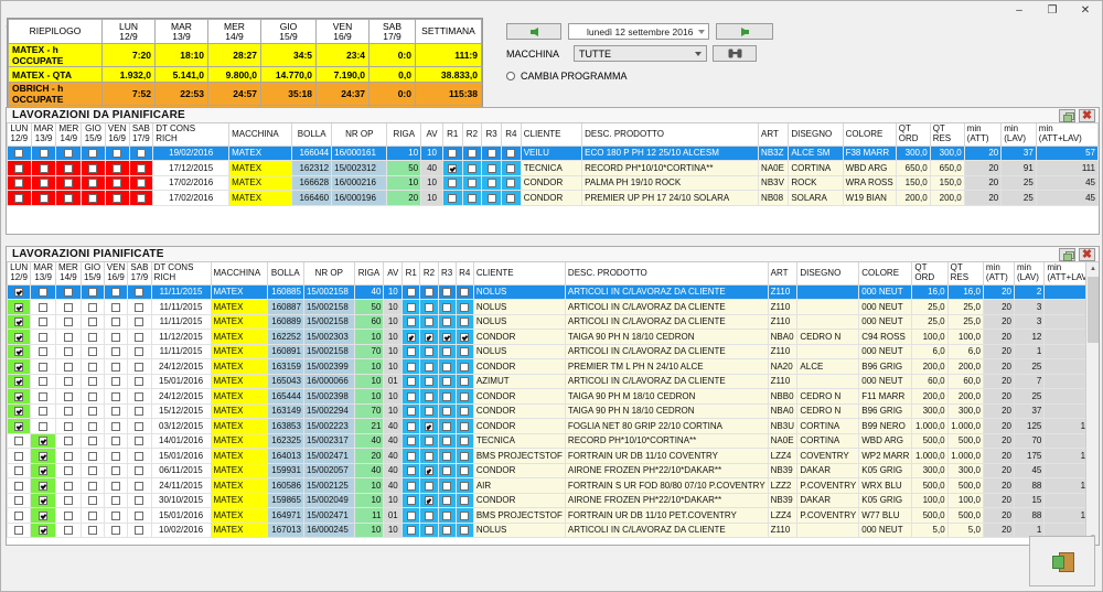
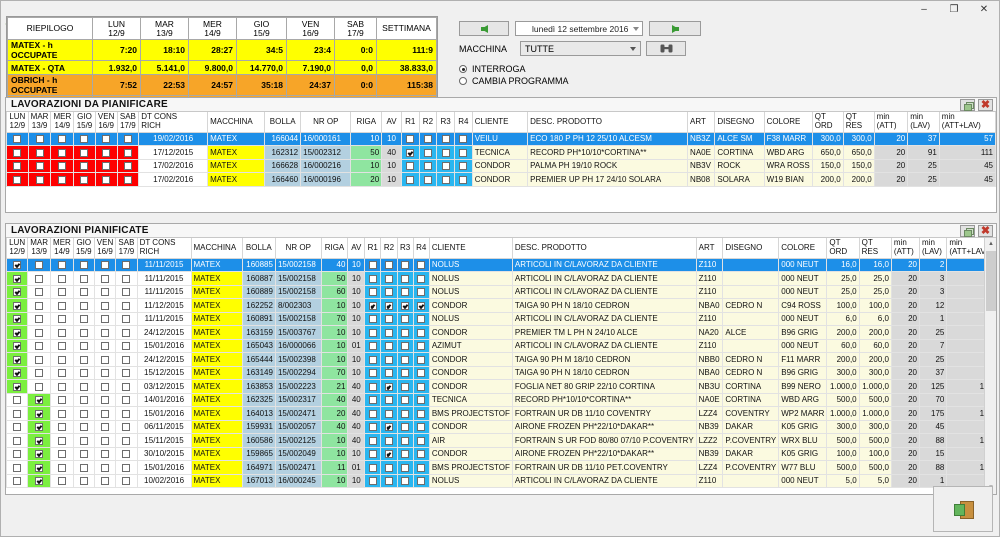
  –
  ❐
  ✕
  RIEPILOGO	LUN 12/9	MAR 13/9	MER 14/9	GIO 15/9	VEN 16/9	SAB 17/9	SETTIMANA
  MATEX - h OCCUPATE	7:20	18:10	28:27	34:5	23:4	0:0	111:9
  MATEX - QTA	1.932,0	5.141,0	9.800,0	14.770,0	7.190,0	0,0	38.833,0
  OBRICH - h OCCUPATE	7:52	22:53	24:57	35:18	24:37	0:0	115:38
  lunedì 12 settembre 2016
  MACCHINA
  TUTTE
+ INTERROGA
  CAMBIA PROGRAMMA
  LAVORAZIONI DA PIANIFICARE
  ✖
  LUN 12/9	MAR 13/9	MER 14/9	GIO 15/9	VEN 16/9	SAB 17/9	DT CONS RICH	MACCHINA	BOLLA	NR OP	RIGA	AV	R1	R2	R3	R4	CLIENTE	DESC. PRODOTTO	ART	DISEGNO	COLORE	QT ORD	QT RES	min (ATT)	min (LAV)	min (ATT+LAV)
  						19/02/2016	MATEX	166044	16/000161	10	10					VEILU	ECO 180 P PH 12 25/10 ALCESM	NB3Z	ALCE SM	F38 MARR	300,0	300,0	20	37	57
  						17/12/2015	MATEX	162312	15/002312	50	40					TECNICA	RECORD PH*10/10*CORTINA**	NA0E	CORTINA	WBD ARG	650,0	650,0	20	91	111
  						17/02/2016	MATEX	166628	16/000216	10	10					CONDOR	PALMA PH 19/10 ROCK	NB3V	ROCK	WRA ROSS	150,0	150,0	20	25	45
  						17/02/2016	MATEX	166460	16/000196	20	10					CONDOR	PREMIER UP PH 17 24/10 SOLARA	NB08	SOLARA	W19 BIAN	200,0	200,0	20	25	45
  LAVORAZIONI PIANIFICATE
  ✖
  LUN 12/9	MAR 13/9	MER 14/9	GIO 15/9	VEN 16/9	SAB 17/9	DT CONS RICH	MACCHINA	BOLLA	NR OP	RIGA	AV	R1	R2	R3	R4	CLIENTE	DESC. PRODOTTO	ART	DISEGNO	COLORE	QT ORD	QT RES	min (ATT)	min (LAV)	min (ATT+LA
  						11/11/2015	MATEX	160885	15/002158	40	10					NOLUS	ARTICOLI IN C/LAVORAZ DA CLIENTE	Z110		000 NEUT	16,0	16,0	20	2
  						11/11/2015	MATEX	160887	15/002158	50	10					NOLUS	ARTICOLI IN C/LAVORAZ DA CLIENTE	Z110		000 NEUT	25,0	25,0	20	3
  						11/11/2015	MATEX	160889	15/002158	60	10					NOLUS	ARTICOLI IN C/LAVORAZ DA CLIENTE	Z110		000 NEUT	25,0	25,0	20	3
- 						11/12/2015	MATEX	162252	15/002303	10	10					CONDOR	TAIGA 90 PH N 18/10 CEDRON	NBA0	CEDRO N	C94 ROSS	100,0	100,0	20	12
+ 						11/12/2015	MATEX	162252	8/002303	10	10					CONDOR	TAIGA 90 PH N 18/10 CEDRON	NBA0	CEDRO N	C94 ROSS	100,0	100,0	20	12
  						11/11/2015	MATEX	160891	15/002158	70	10					NOLUS	ARTICOLI IN C/LAVORAZ DA CLIENTE	Z110		000 NEUT	6,0	6,0	20	1
- 						24/12/2015	MATEX	163159	15/002399	10	10					CONDOR	PREMIER TM L PH N 24/10 ALCE	NA20	ALCE	B96 GRIG	200,0	200,0	20	25
+ 						24/12/2015	MATEX	163159	15/003767	10	10					CONDOR	PREMIER TM L PH N 24/10 ALCE	NA20	ALCE	B96 GRIG	200,0	200,0	20	25
  						15/01/2016	MATEX	165043	16/000066	10	01					AZIMUT	ARTICOLI IN C/LAVORAZ DA CLIENTE	Z110		000 NEUT	60,0	60,0	20	7
  						24/12/2015	MATEX	165444	15/002398	10	10					CONDOR	TAIGA 90 PH M 18/10 CEDRON	NBB0	CEDRO N	F11 MARR	200,0	200,0	20	25
  						15/12/2015	MATEX	163149	15/002294	70	10					CONDOR	TAIGA 90 PH N 18/10 CEDRON	NBA0	CEDRO N	B96 GRIG	300,0	300,0	20	37
  						03/12/2015	MATEX	163853	15/002223	21	40					CONDOR	FOGLIA NET 80 GRIP 22/10 CORTINA	NB3U	CORTINA	B99 NERO	1.000,0	1.000,0	20	125	1
  						14/01/2016	MATEX	162325	15/002317	40	40					TECNICA	RECORD PH*10/10*CORTINA**	NA0E	CORTINA	WBD ARG	500,0	500,0	20	70
  						15/01/2016	MATEX	164013	15/002471	20	40					BMS PROJECTSTOF	FORTRAIN UR DB 11/10 COVENTRY	LZZ4	COVENTRY	WP2 MARR	1.000,0	1.000,0	20	175	1
  						06/11/2015	MATEX	159931	15/002057	40	40					CONDOR	AIRONE FROZEN PH*22/10*DAKAR**	NB39	DAKAR	K05 GRIG	300,0	300,0	20	45
- 						24/11/2015	MATEX	160586	15/002125	10	40					AIR	FORTRAIN S UR FOD 80/80 07/10 P.COVENTRY	LZZ2	P.COVENTRY	WRX BLU	500,0	500,0	20	88	1
+ 						15/11/2015	MATEX	160586	15/002125	10	40					AIR	FORTRAIN S UR FOD 80/80 07/10 P.COVENTRY	LZZ2	P.COVENTRY	WRX BLU	500,0	500,0	20	88	1
  						30/10/2015	MATEX	159865	15/002049	10	10					CONDOR	AIRONE FROZEN PH*22/10*DAKAR**	NB39	DAKAR	K05 GRIG	100,0	100,0	20	15
  						15/01/2016	MATEX	164971	15/002471	11	01					BMS PROJECTSTOF	FORTRAIN UR DB 11/10 PET.COVENTRY	LZZ4	P.COVENTRY	W77 BLU	500,0	500,0	20	88	1
  						10/02/2016	MATEX	167013	16/000245	10	10					NOLUS	ARTICOLI IN C/LAVORAZ DA CLIENTE	Z110		000 NEUT	5,0	5,0	20	1
